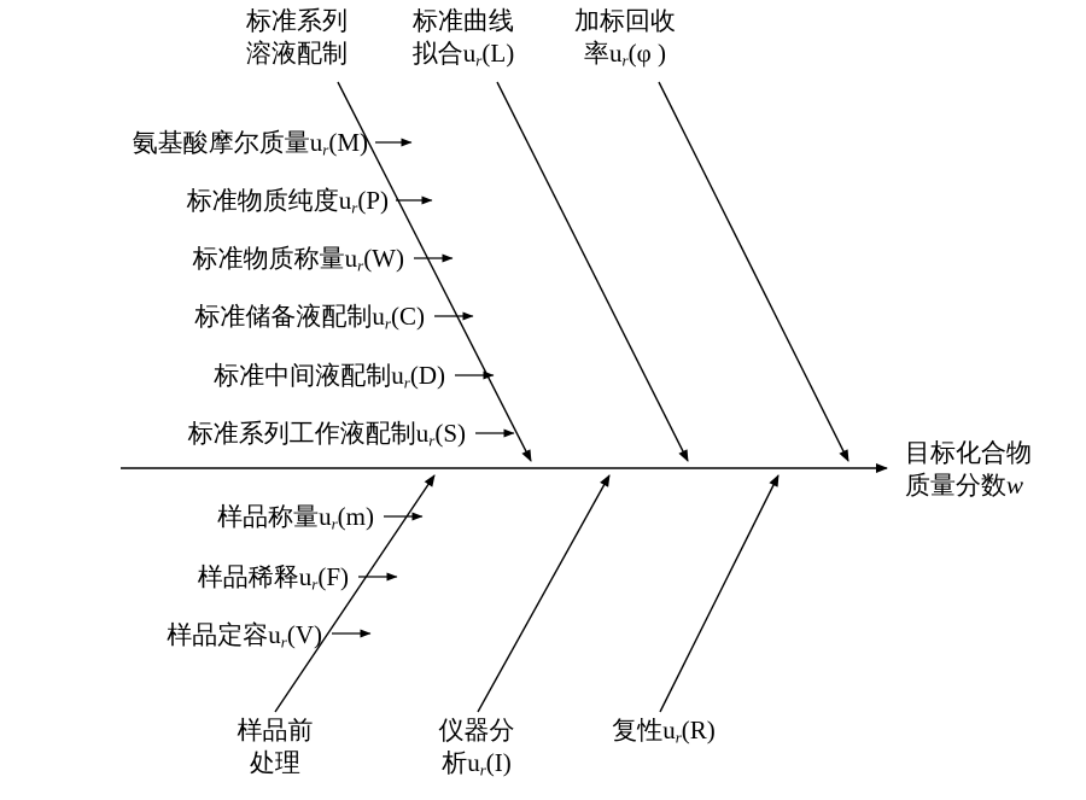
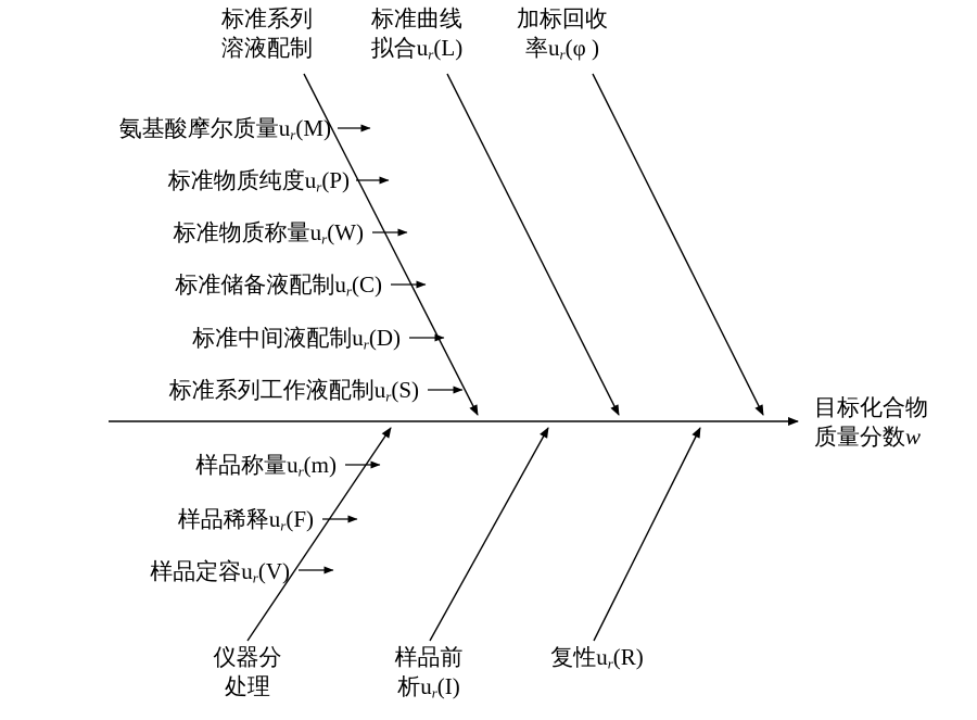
  标准系列
  溶液配制
  标准曲线
  拟合ur(L)
  加标回收
  率ur(φ )
- 样品前
+ 仪器分
  处理
- 仪器分
+ 样品前
  析ur(I)
  复性ur(R)
  氨基酸摩尔质量ur(M)
  标准物质纯度ur(P)
  标准物质称量ur(W)
  标准储备液配制ur(C)
  标准中间液配制ur(D)
  标准系列工作液配制ur(S)
  样品称量ur(m)
  样品稀释ur(F)
  样品定容ur(V)
  目标化合物
  质量分数w
